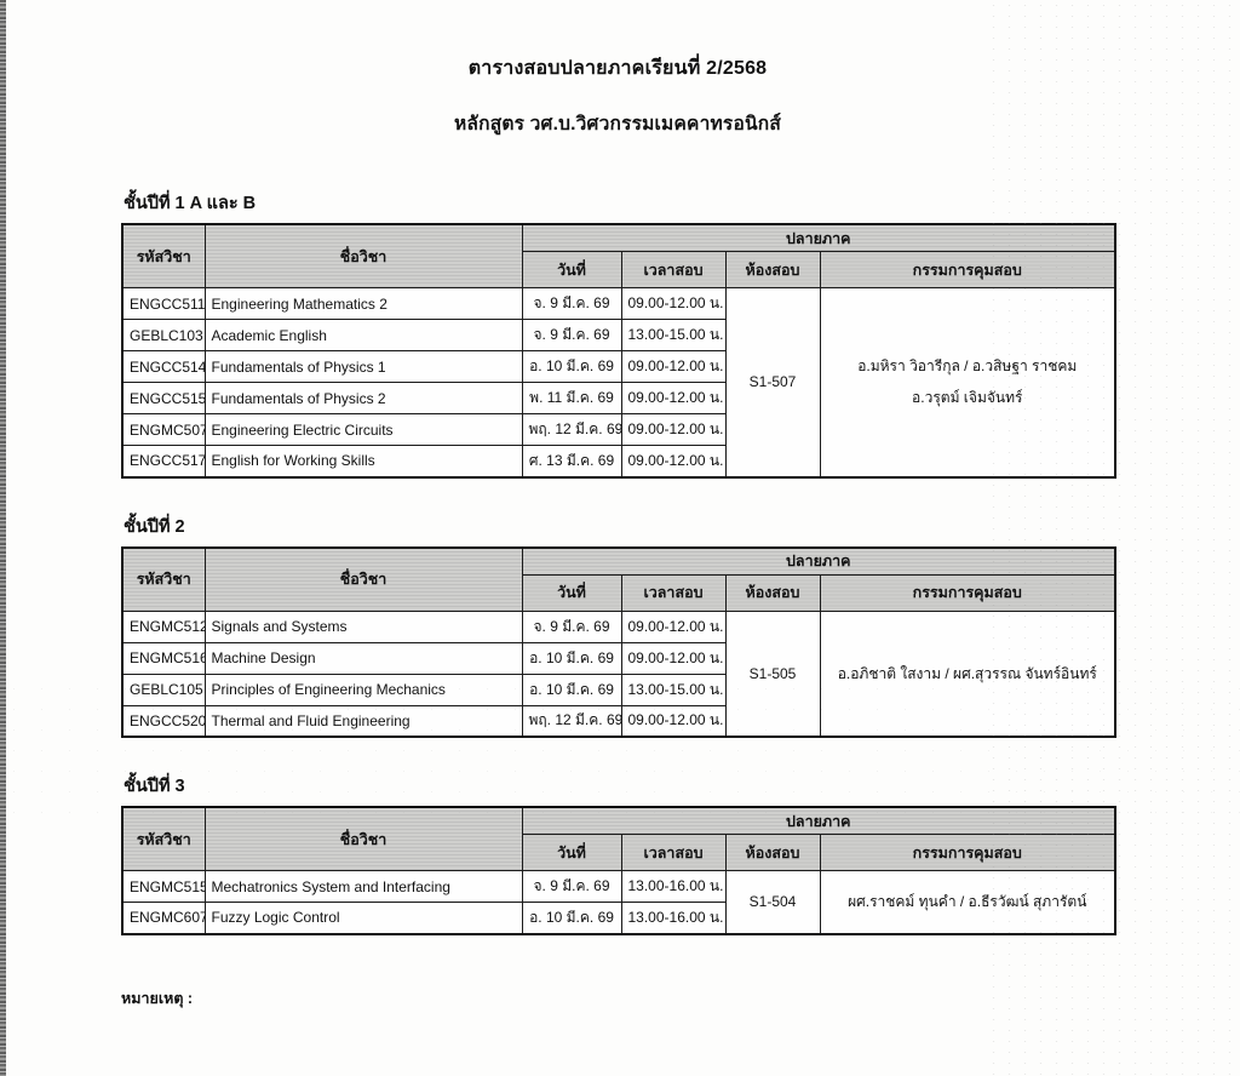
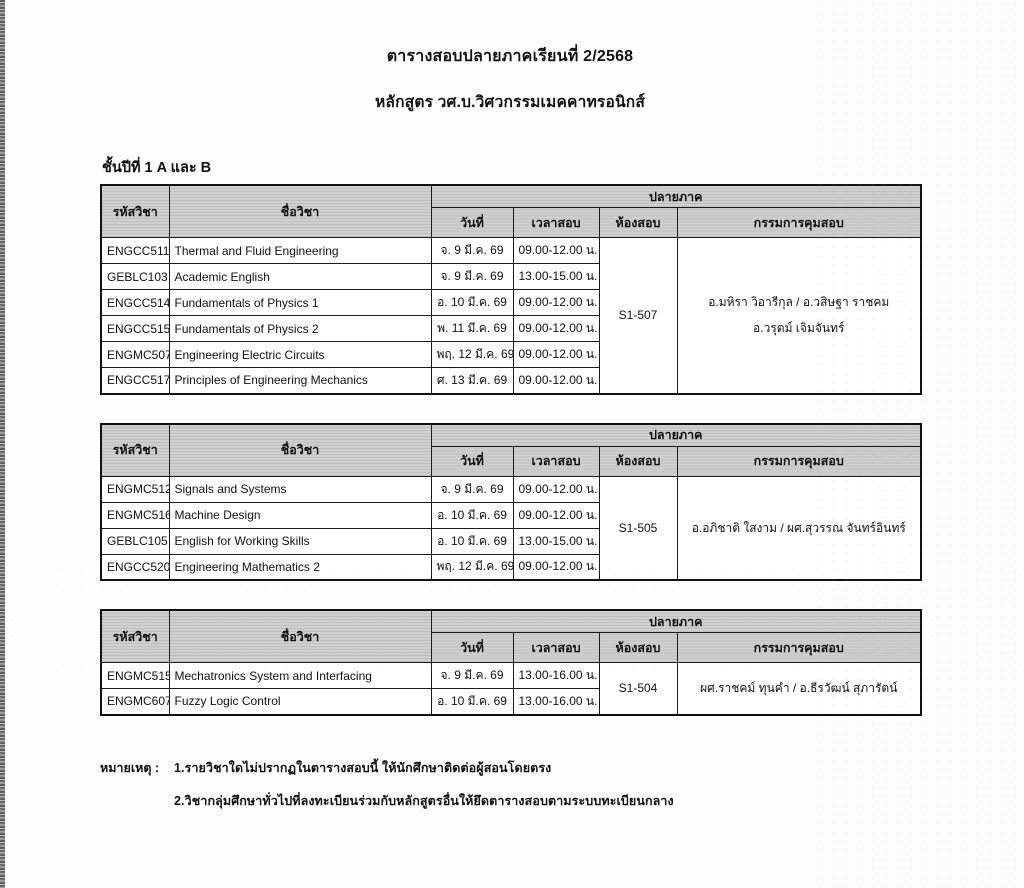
  ตารางสอบปลายภาคเรียนที่ 2/2568
  หลักสูตร วศ.บ.วิศวกรรมเมคคาทรอนิกส์
  ชั้นปีที่ 1 A และ B
  รหัสวิชา	ชื่อวิชา	ปลายภาค
  วันที่	เวลาสอบ	ห้องสอบ	กรรมการคุมสอบ
- ENGCC511	Engineering Mathematics 2	จ. 9 มี.ค. 69	09.00-12.00 น.	S1-507	อ.มหิรา วิอารีกุล / อ.วสิษฐา ราชคมอ.วรุตม์ เจิมจันทร์
+ ENGCC511	Thermal and Fluid Engineering	จ. 9 มี.ค. 69	09.00-12.00 น.	S1-507	อ.มหิรา วิอารีกุล / อ.วสิษฐา ราชคมอ.วรุตม์ เจิมจันทร์
  GEBLC103	Academic English	จ. 9 มี.ค. 69	13.00-15.00 น.
  ENGCC514	Fundamentals of Physics 1	อ. 10 มี.ค. 69	09.00-12.00 น.
  ENGCC515	Fundamentals of Physics 2	พ. 11 มี.ค. 69	09.00-12.00 น.
  ENGMC507	Engineering Electric Circuits	พฤ. 12 มี.ค. 69	09.00-12.00 น.
- ENGCC517	English for Working Skills	ศ. 13 มี.ค. 69	09.00-12.00 น.
+ ENGCC517	Principles of Engineering Mechanics	ศ. 13 มี.ค. 69	09.00-12.00 น.
- ชั้นปีที่ 2
  รหัสวิชา	ชื่อวิชา	ปลายภาค
  วันที่	เวลาสอบ	ห้องสอบ	กรรมการคุมสอบ
  ENGMC512	Signals and Systems	จ. 9 มี.ค. 69	09.00-12.00 น.	S1-505	อ.อภิชาติ ใสงาม / ผศ.สุวรรณ จันทร์อินทร์
  ENGMC516	Machine Design	อ. 10 มี.ค. 69	09.00-12.00 น.
- GEBLC105	Principles of Engineering Mechanics	อ. 10 มี.ค. 69	13.00-15.00 น.
+ GEBLC105	English for Working Skills	อ. 10 มี.ค. 69	13.00-15.00 น.
- ENGCC520	Thermal and Fluid Engineering	พฤ. 12 มี.ค. 69	09.00-12.00 น.
+ ENGCC520	Engineering Mathematics 2	พฤ. 12 มี.ค. 69	09.00-12.00 น.
- ชั้นปีที่ 3
  รหัสวิชา	ชื่อวิชา	ปลายภาค
  วันที่	เวลาสอบ	ห้องสอบ	กรรมการคุมสอบ
  ENGMC515	Mechatronics System and Interfacing	จ. 9 มี.ค. 69	13.00-16.00 น.	S1-504	ผศ.ราชคม์ ทุนคำ / อ.ธีรวัฒน์ สุภารัตน์
  ENGMC607	Fuzzy Logic Control	อ. 10 มี.ค. 69	13.00-16.00 น.
  หมายเหตุ :
+ 1.รายวิชาใดไม่ปรากฏในตารางสอบนี้ ให้นักศึกษาติดต่อผู้สอนโดยตรง
+ 2.วิชากลุ่มศึกษาทั่วไปที่ลงทะเบียนร่วมกับหลักสูตรอื่นให้ยึดตารางสอบตามระบบทะเบียนกลาง
